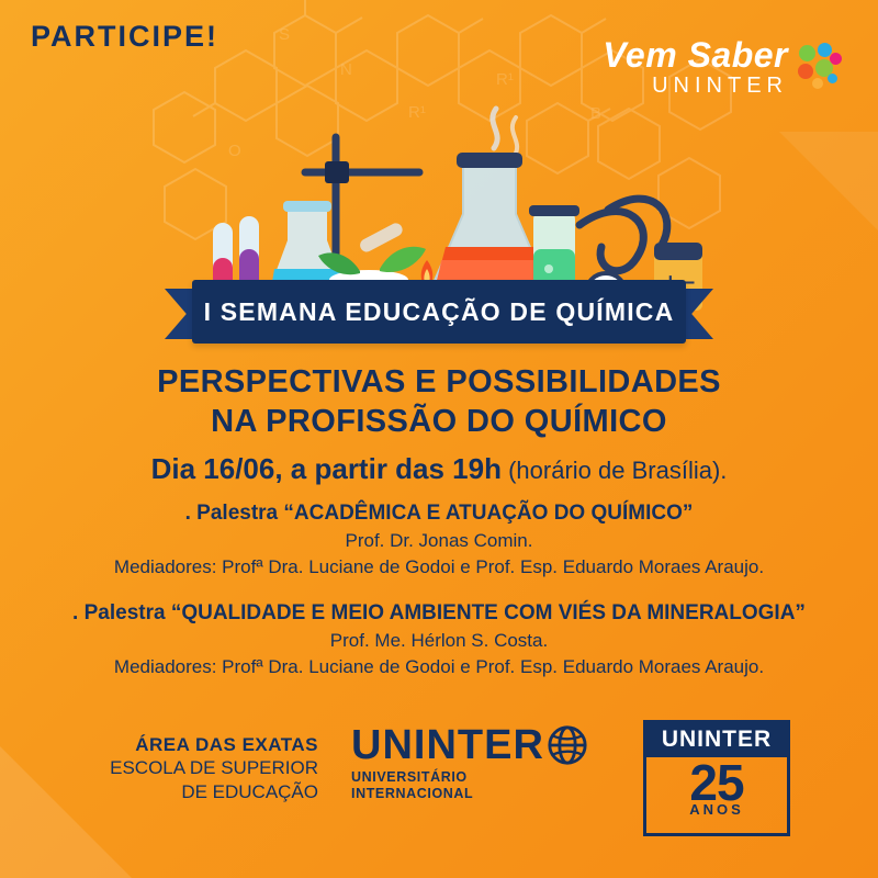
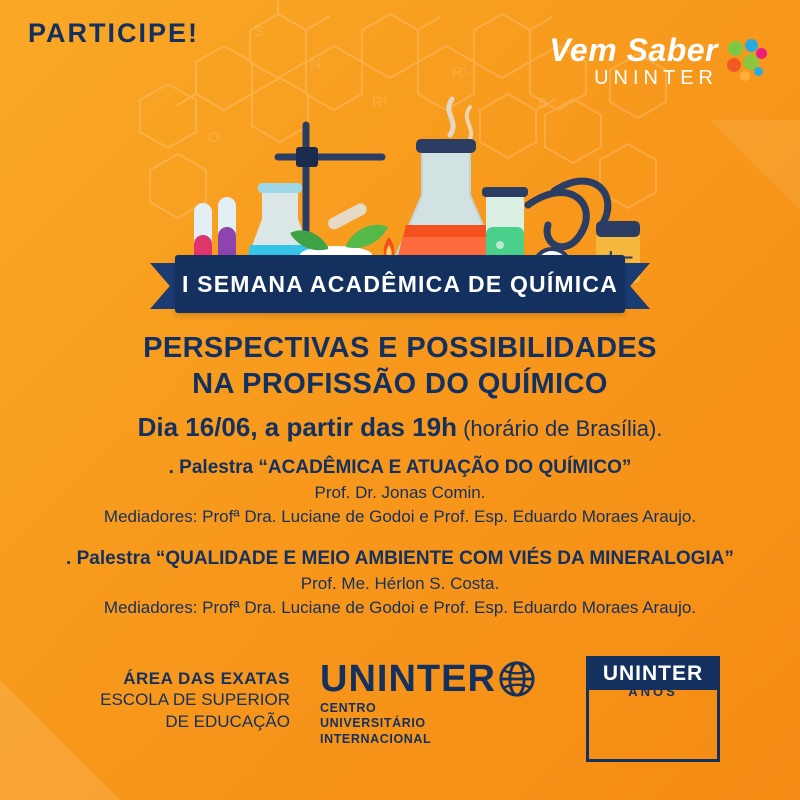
  S
  N
  R¹
  R¹
  B
  O
  PARTICIPE!
  Vem Saber
  UNINTER
  –
- I SEMANA EDUCAÇÃO DE QUÍMICA
+ I SEMANA ACADÊMICA DE QUÍMICA
  PERSPECTIVAS E POSSIBILIDADES
  NA PROFISSÃO DO QUÍMICO
  Dia 16/06, a partir das 19h (horário de Brasília).
  . Palestra “ACADÊMICA E ATUAÇÃO DO QUÍMICO”
  Prof. Dr. Jonas Comin.
  Mediadores: Profª Dra. Luciane de Godoi e Prof. Esp. Eduardo Moraes Araujo.
  . Palestra “QUALIDADE E MEIO AMBIENTE COM VIÉS DA MINERALOGIA”
  Prof. Me. Hérlon S. Costa.
  Mediadores: Profª Dra. Luciane de Godoi e Prof. Esp. Eduardo Moraes Araujo.
  ÁREA DAS EXATAS
  ESCOLA DE SUPERIOR
  DE EDUCAÇÃO
  UNINTER
+ CENTRO
  UNIVERSITÁRIO
  INTERNACIONAL
  UNINTER
- 25
  ANOS
